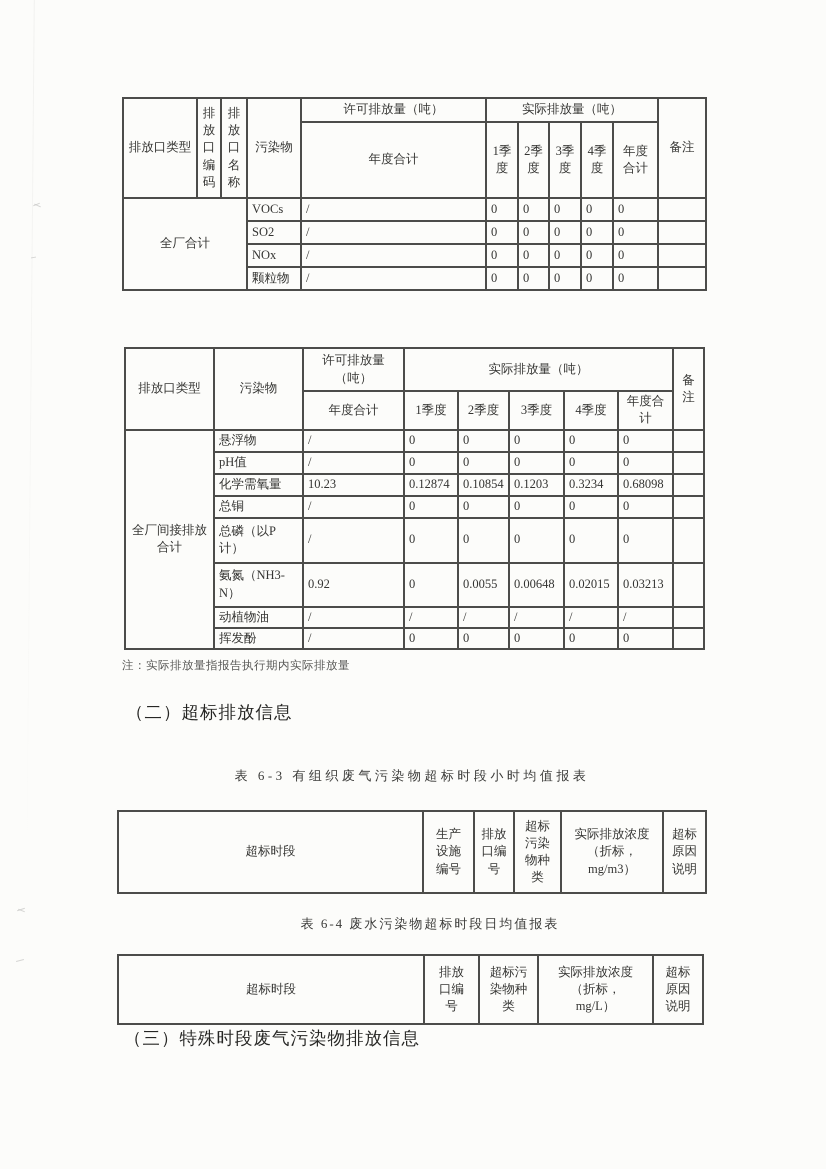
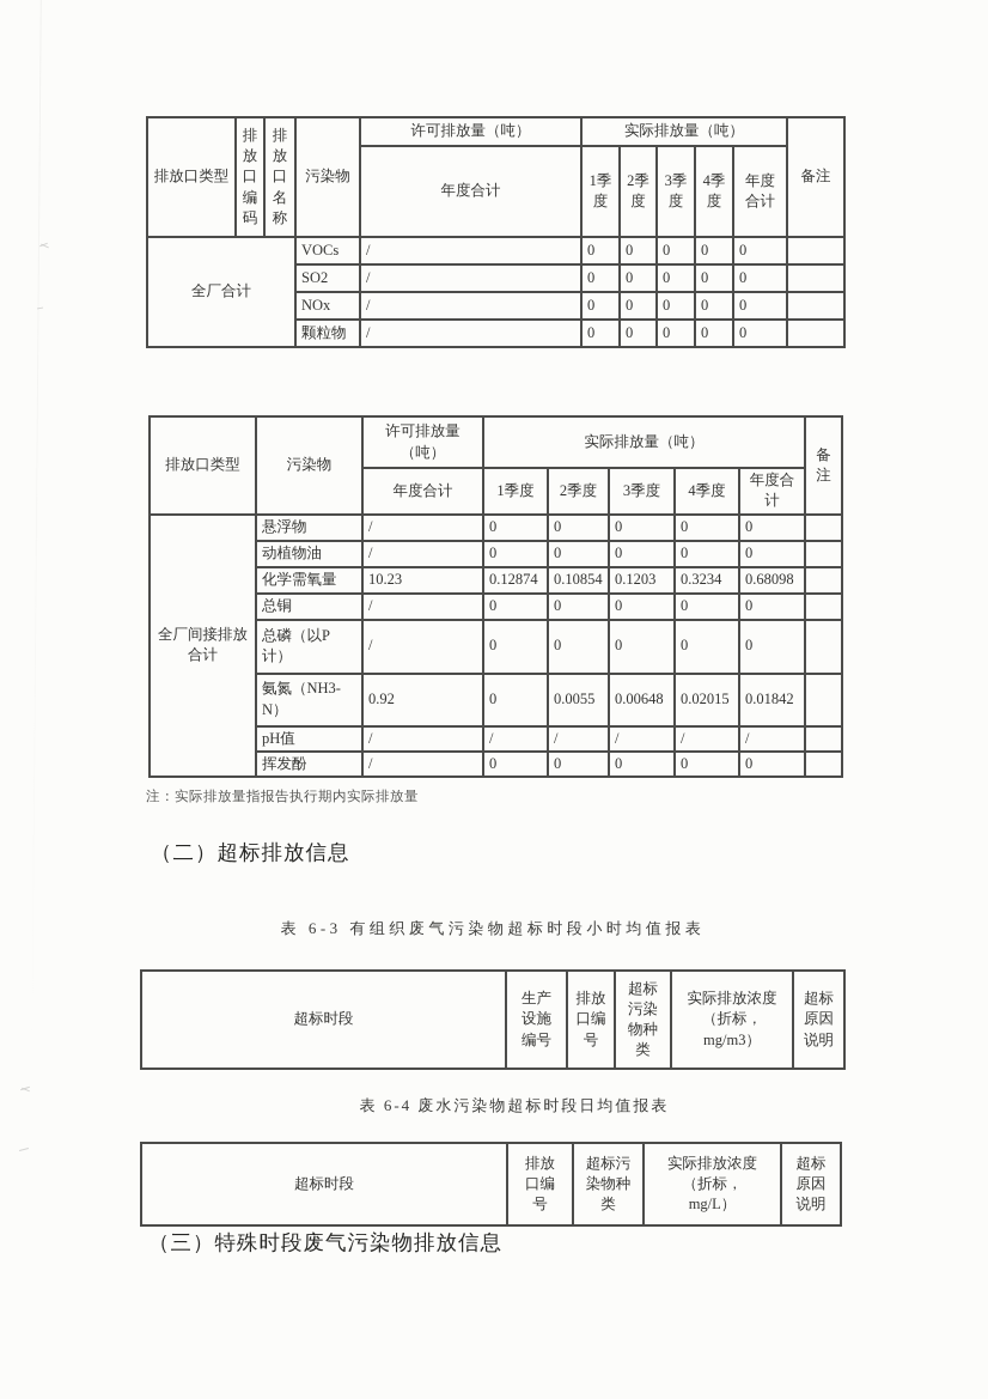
  排放口类型	排 放 口 编 码	排 放 口 名 称	污染物	许可排放量（吨）	实际排放量（吨）	备注
  年度合计	1季 度	2季 度	3季 度	4季 度	年度 合计
  全厂合计	VOCs	/	0	0	0	0	0
  SO2	/	0	0	0	0	0
  NOx	/	0	0	0	0	0
  颗粒物	/	0	0	0	0	0
  排放口类型	污染物	许可排放量 （吨）	实际排放量（吨）	备 注
  年度合计	1季度	2季度	3季度	4季度	年度合 计
  全厂间接排放 合计	悬浮物	/	0	0	0	0	0
- pH值	/	0	0	0	0	0
+ 动植物油	/	0	0	0	0	0
  化学需氧量	10.23	0.12874	0.10854	0.1203	0.3234	0.68098
  总铜	/	0	0	0	0	0
  总磷（以P 计）	/	0	0	0	0	0
- 氨氮（NH3- N）	0.92	0	0.0055	0.00648	0.02015	0.03213
+ 氨氮（NH3- N）	0.92	0	0.0055	0.00648	0.02015	0.01842
- 动植物油	/	/	/	/	/	/
+ pH值	/	/	/	/	/	/
  挥发酚	/	0	0	0	0	0
  注：实际排放量指报告执行期内实际排放量
  （二）超标排放信息
  表 6-3 有组织废气污染物超标时段小时均值报表
  超标时段	生产 设施 编号	排放 口编 号	超标 污染 物种 类	实际排放浓度 （折标， mg/m3）	超标 原因 说明
  表 6-4 废水污染物超标时段日均值报表
  超标时段	排放 口编 号	超标污 染物种 类	实际排放浓度 （折标， mg/L）	超标 原因 说明
  （三）特殊时段废气污染物排放信息
